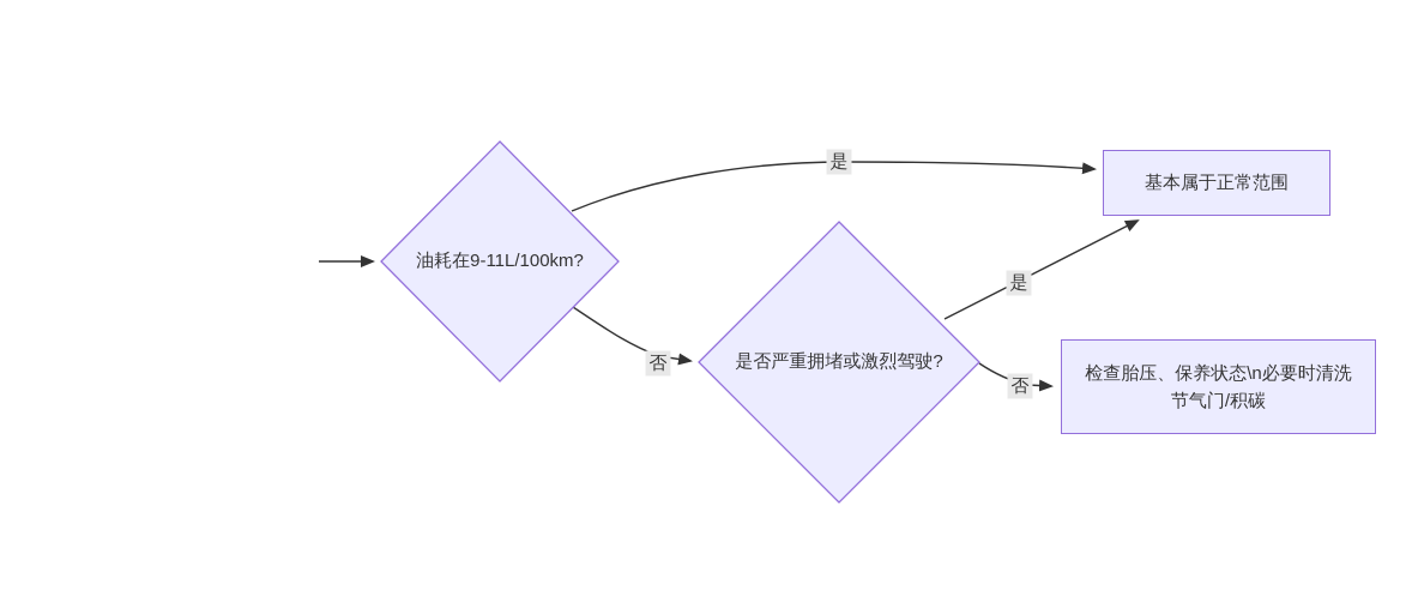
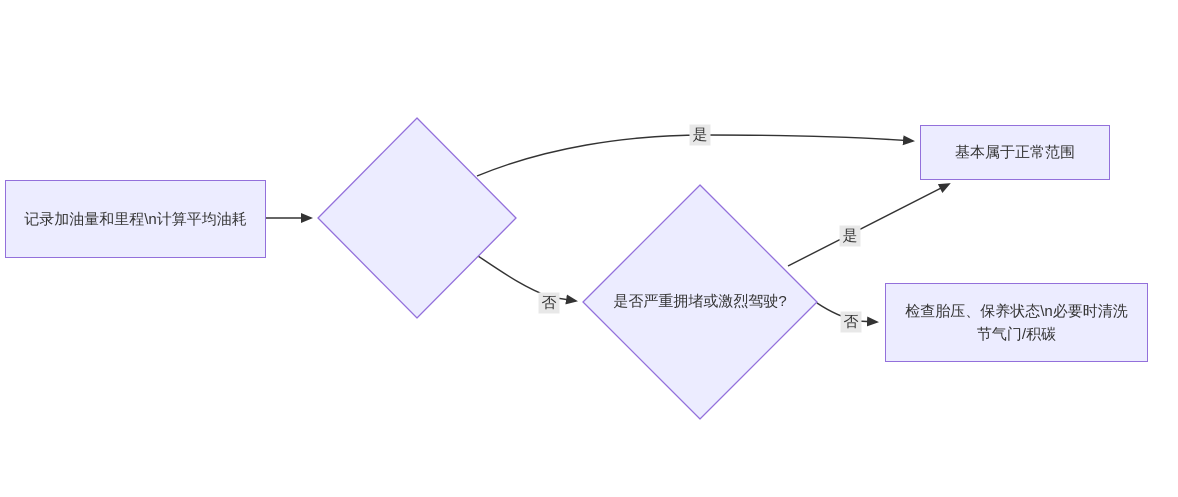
+ 记录加油量和里程\n计算平均油耗
  基本属于正常范围
  检查胎压、保养状态\n必要时清洗节气门/积碳
- 油耗在9-11L/100km?
  是否严重拥堵或激烈驾驶?
  是
  否
  是
  否
